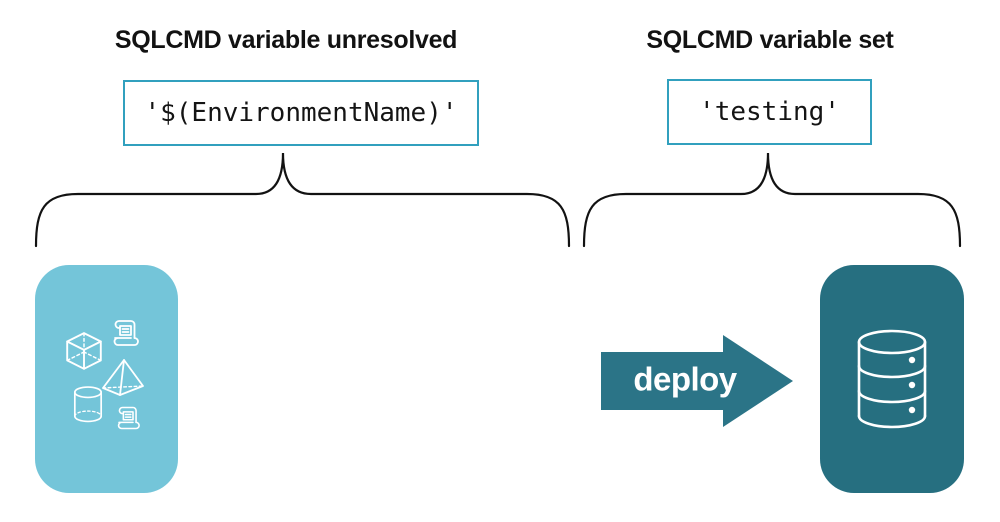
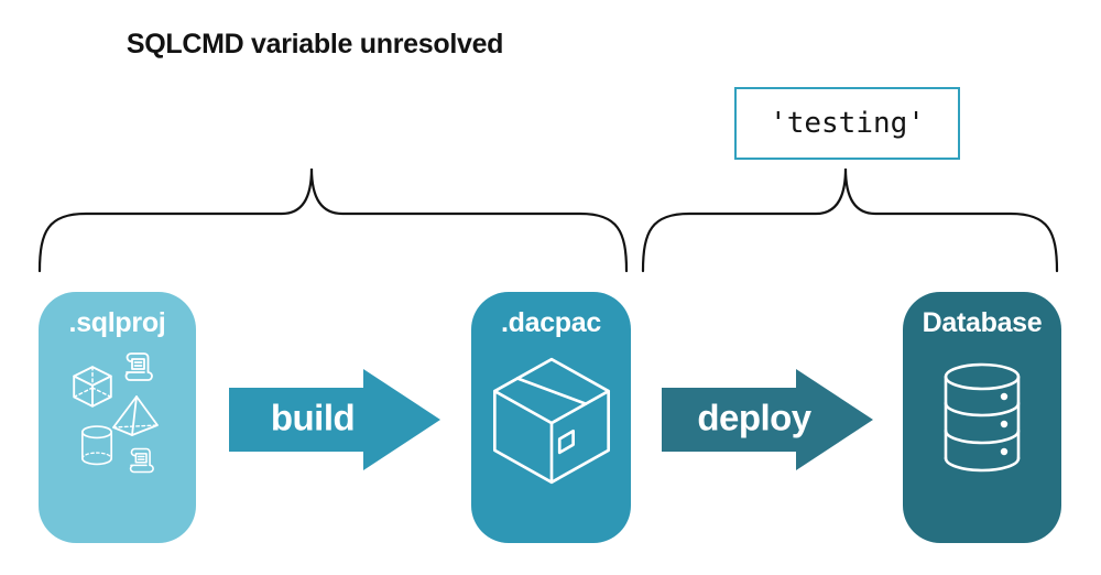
  SQLCMD variable unresolved
- SQLCMD variable set
- '$(EnvironmentName)'
  'testing'
+ .sqlproj
+ build
+ .dacpac
  deploy
+ Database
